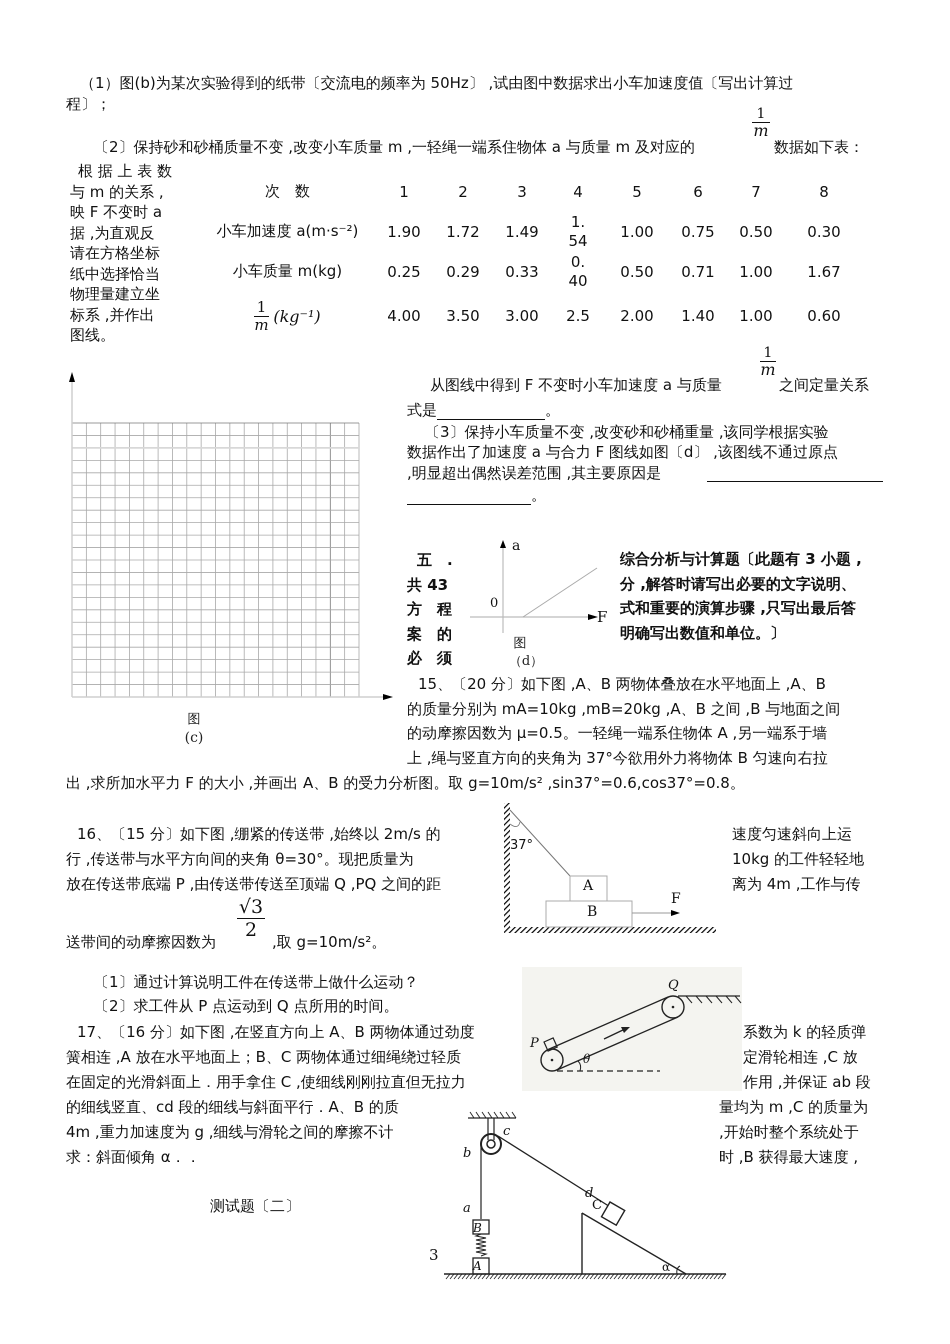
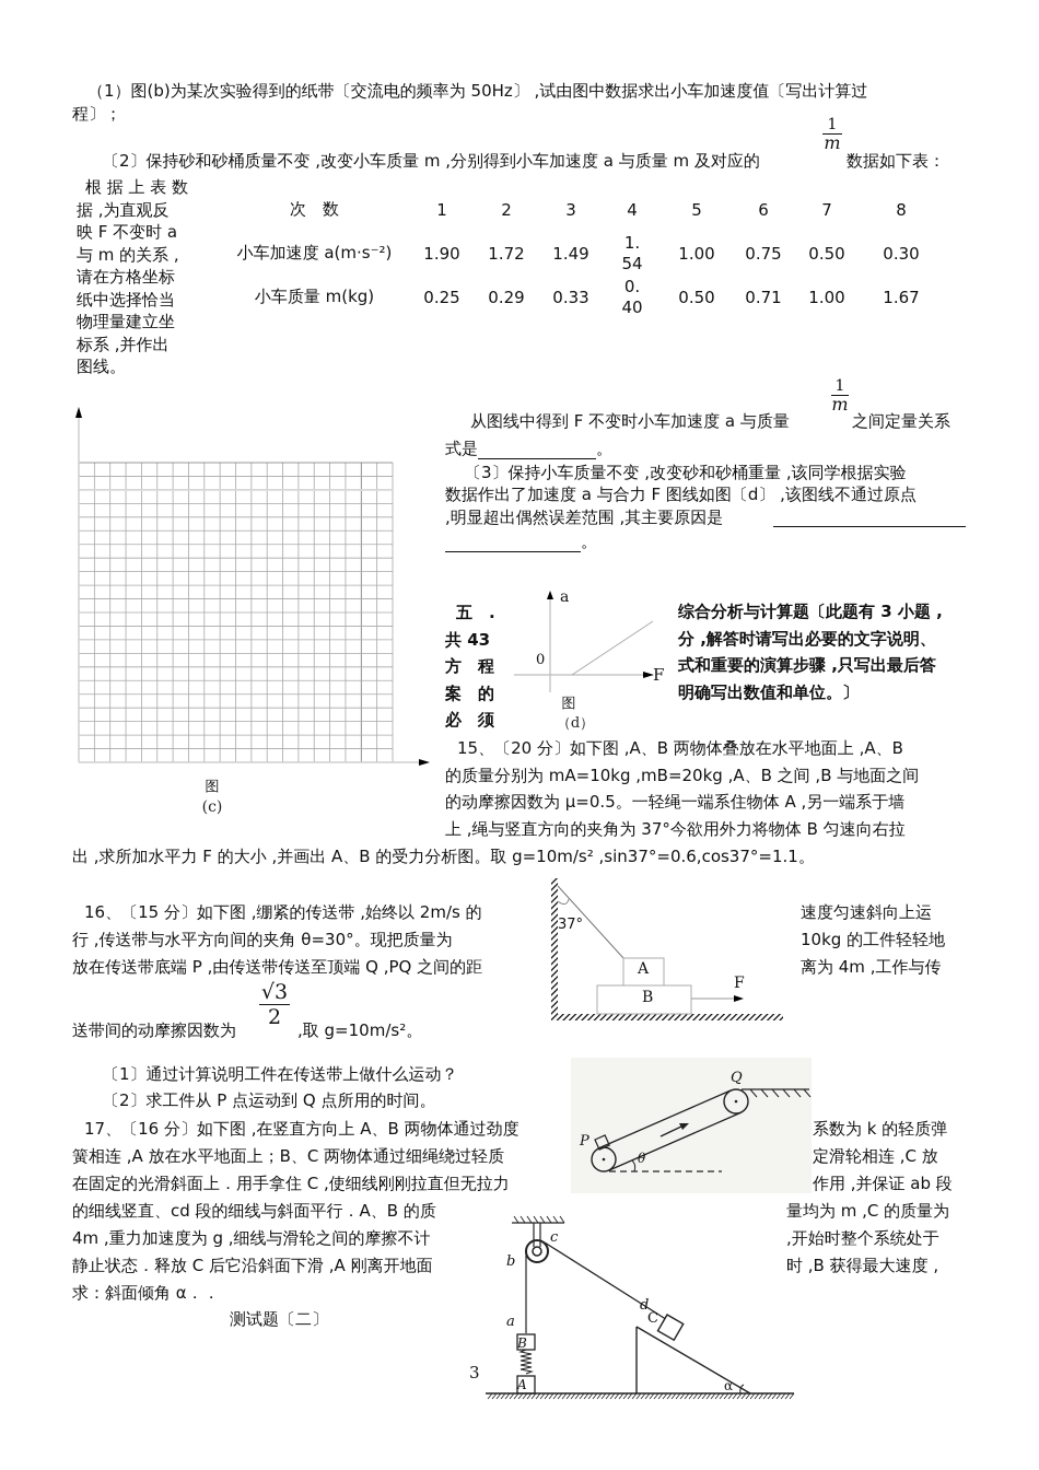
  （1）图(b)为某次实验得到的纸带〔交流电的频率为 50Hz〕 ,试由图中数据求出小车加速度值〔写出计算过
  程〕；
- 〔2〕保持砂和砂桶质量不变 ,改变小车质量 m ,一轻绳一端系住物体 a 与质量 m 及对应的
+ 〔2〕保持砂和砂桶质量不变 ,改变小车质量 m ,分别得到小车加速度 a 与质量 m 及对应的
  1
  m
  数据如下表：
  根 据 上 表 数
- 与 m 的关系 ,
+ 据 ,为直观反
  映 F 不变时 a
- 据 ,为直观反
+ 与 m 的关系 ,
  请在方格坐标
  纸中选择恰当
  物理量建立坐
  标系 ,并作出
  图线。
  次 数	1	2	3	4	5	6	7	8
  小车加速度 a(m·s⁻²)	1.90	1.72	1.49	1.54	1.00	0.75	0.50	0.30
  小车质量 m(kg)	0.25	0.29	0.33	0.40	0.50	0.71	1.00	1.67
- 1 m (kg⁻¹)	4.00	3.50	3.00	2.5	2.00	1.40	1.00	0.60
  图
  (c)
  从图线中得到 F 不变时小车加速度 a 与质量
  1
  m
  之间定量关系
  式是 。
  〔3〕保持小车质量不变 ,改变砂和砂桶重量 ,该同学根据实验
  数据作出了加速度 a 与合力 F 图线如图〔d〕 ,该图线不通过原点
  ,明显超出偶然误差范围 ,其主要原因是
  。
  五 .
  共 43
  方 程
  案 的
  必 须
  a
  F
  0
  图
  （d）
  综合分析与计算题〔此题有 3 小题 ,
  分 ,解答时请写出必要的文字说明、
  式和重要的演算步骤 ,只写出最后答
  明确写出数值和单位。〕
  15、〔20 分〕如下图 ,A、B 两物体叠放在水平地面上 ,A、B
  的质量分别为 mA=10kg ,mB=20kg ,A、B 之间 ,B 与地面之间
  的动摩擦因数为 μ=0.5。一轻绳一端系住物体 A ,另一端系于墙
  上 ,绳与竖直方向的夹角为 37°今欲用外力将物体 B 匀速向右拉
- 出 ,求所加水平力 F 的大小 ,并画出 A、B 的受力分析图。取 g=10m/s² ,sin37°=0.6,cos37°=0.8。
+ 出 ,求所加水平力 F 的大小 ,并画出 A、B 的受力分析图。取 g=10m/s² ,sin37°=0.6,cos37°=1.1。
  37°
  A
  B
  F
  16、〔15 分〕如下图 ,绷紧的传送带 ,始终以 2m/s 的
  行 ,传送带与水平方向间的夹角 θ=30°。现把质量为
  放在传送带底端 P ,由传送带传送至顶端 Q ,PQ 之间的距
  速度匀速斜向上运
  10kg 的工件轻轻地
  离为 4m ,工作与传
  送带间的动摩擦因数为
  √3
  2
  ,取 g=10m/s²。
  〔1〕通过计算说明工件在传送带上做什么运动？
  〔2〕求工件从 P 点运动到 Q 点所用的时间。
  P
  Q
  θ
  17、〔16 分〕如下图 ,在竖直方向上 A、B 两物体通过劲度
  簧相连 ,A 放在水平地面上；B、C 两物体通过细绳绕过轻质
  在固定的光滑斜面上．用手拿住 C ,使细线刚刚拉直但无拉力
  的细线竖直、cd 段的细线与斜面平行．A、B 的质
  4m ,重力加速度为 g ,细线与滑轮之间的摩擦不计
+ 静止状态．释放 C 后它沿斜面下滑 ,A 刚离开地面
  求：斜面倾角 α．．
  系数为 k 的轻质弹
  定滑轮相连 ,C 放
  作用 ,并保证 ab 段
  量均为 m ,C 的质量为
  ,开始时整个系统处于
  时 ,B 获得最大速度 ,
  c
  b
  a
  d
  B
  A
  C
  α
  测试题〔二〕
  3
